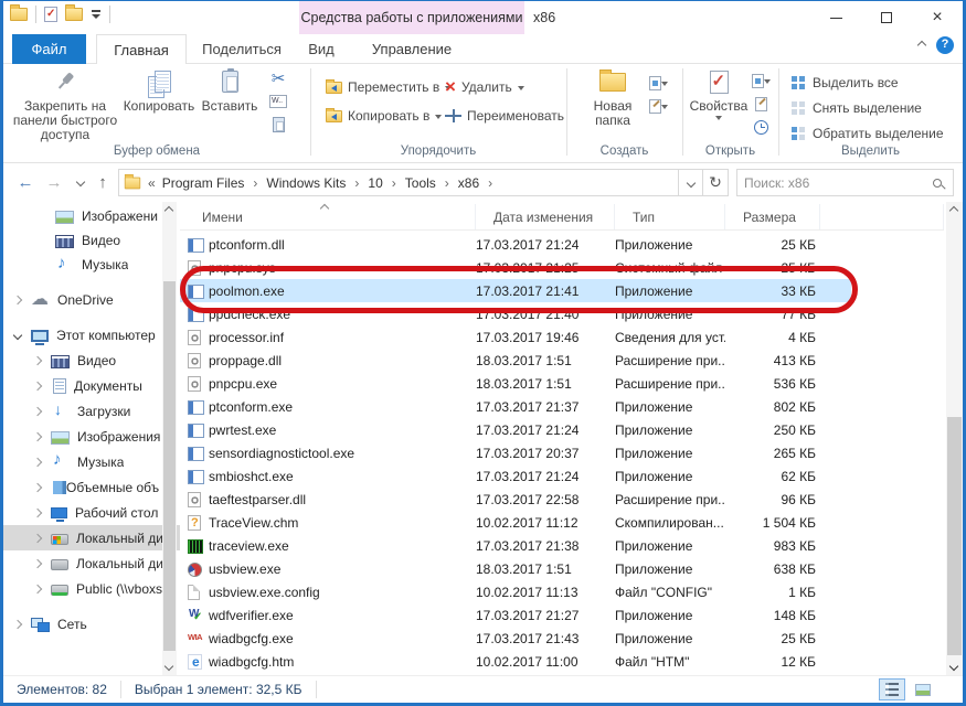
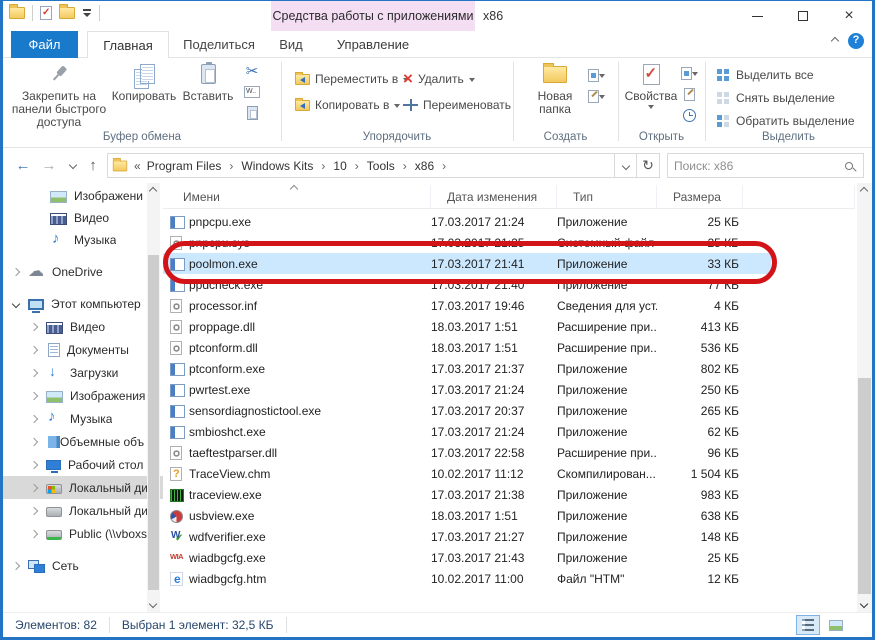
  Средства работы с приложениями
  x86
  ×
  Файл
  Главная
  Поделиться
  Вид
  Управление
  Закрепить на панели быстрого доступа
  Копировать
  Вставить
  ✂
  Буфер обмена
  Переместить в
  ×
  Удалить
  Копировать в
  Переименовать
  Упорядочить
  Новая папка
  Создать
  Свойства
  Открыть
  Выделить все
  Снять выделение
  Обратить выделение
  Выделить
  ←
  →
  ↑
  Program Files
  Windows Kits
  10
  Tools
  x86
  ↻
  Поиск: x86
  Изображени
  Видео
  Музыка
  OneDrive
  Этот компьютер
  Видео
  Документы
  Загрузки
  Изображения
  Музыка
  Объемные объ
  Рабочий стол
  Локальный ди
  Локальный ди
  Public (\\vboxs
  Сеть
  Имени
  Дата изменения
  Тип
  Размера
- ptconform.dll
+ pnpcpu.exe
  17.03.2017 21:24
  Приложение
  25 КБ
  pnpcpu.sys
  17.03.2017 21:25
  Системный файл
  25 КБ
  poolmon.exe
  17.03.2017 21:41
  Приложение
  33 КБ
  ppdcheck.exe
  17.03.2017 21:40
  Приложение
  77 КБ
  processor.inf
  17.03.2017 19:46
  Сведения для уст.
  4 КБ
  proppage.dll
  18.03.2017 1:51
  Расширение при..
  413 КБ
- pnpcpu.exe
+ ptconform.dll
  18.03.2017 1:51
  Расширение при..
  536 КБ
  ptconform.exe
  17.03.2017 21:37
  Приложение
  802 КБ
  pwrtest.exe
  17.03.2017 21:24
  Приложение
  250 КБ
  sensordiagnostictool.exe
  17.03.2017 20:37
  Приложение
  265 КБ
  smbioshct.exe
  17.03.2017 21:24
  Приложение
  62 КБ
  taeftestparser.dll
  17.03.2017 22:58
  Расширение при..
  96 КБ
  TraceView.chm
  10.02.2017 11:12
  Скомпилирован...
  1 504 КБ
  traceview.exe
  17.03.2017 21:38
  Приложение
  983 КБ
  usbview.exe
  18.03.2017 1:51
  Приложение
  638 КБ
- usbview.exe.config
- 10.02.2017 11:13
- Файл "CONFIG"
- 1 КБ
  wdfverifier.exe
  17.03.2017 21:27
  Приложение
  148 КБ
  wiadbgcfg.exe
  17.03.2017 21:43
  Приложение
  25 КБ
  wiadbgcfg.htm
  10.02.2017 11:00
  Файл "HTM"
  12 КБ
  Элементов: 82
  Выбран 1 элемент: 32,5 КБ
